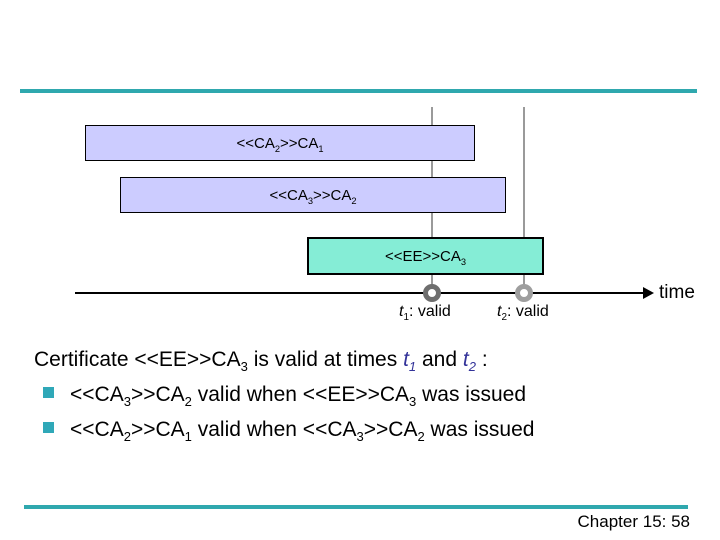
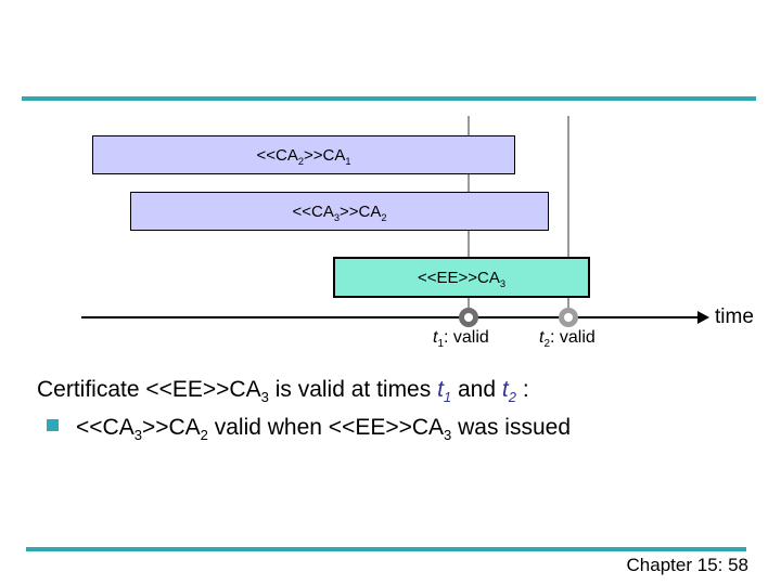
  <<CA2>>CA1
  <<CA3>>CA2
  <<EE>>CA3
  time
  t1: valid
  t2: valid
  Certificate <<EE>>CA3 is valid at times t1 and t2 :
  <<CA3>>CA2 valid when <<EE>>CA3 was issued
- <<CA2>>CA1 valid when <<CA3>>CA2 was issued
  Chapter 15: 58
